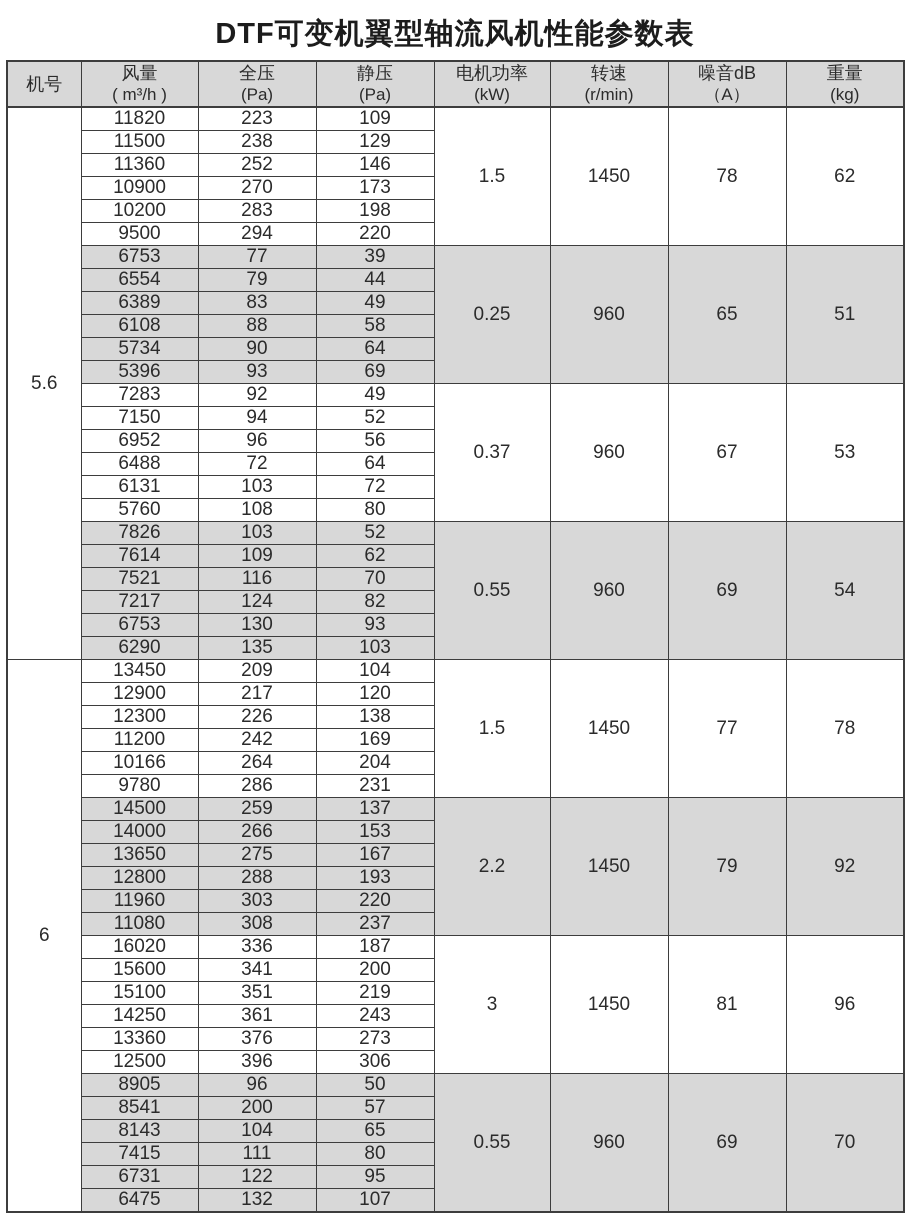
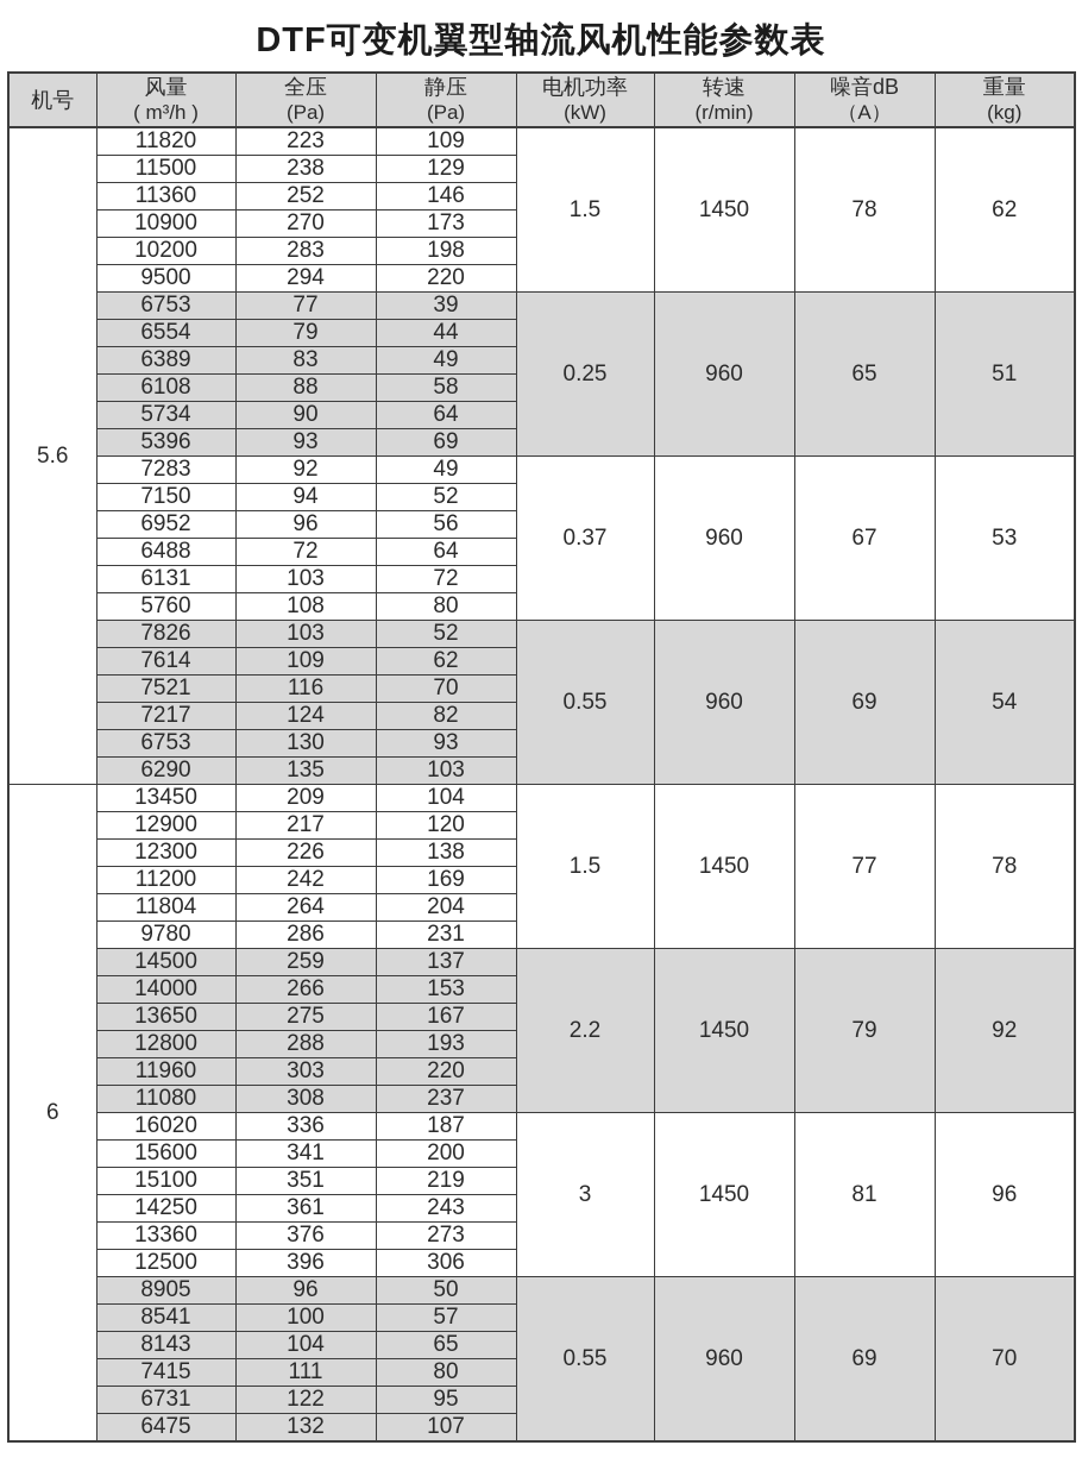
  DTF可变机翼型轴流风机性能参数表
  机号	风量 ( m³/h )	全压 (Pa)	静压 (Pa)	电机功率 (kW)	转速 (r/min)	噪音dB （A）	重量 (kg)
  5.6	11820	223	109	1.5	1450	78	62
  11500	238	129
  11360	252	146
  10900	270	173
  10200	283	198
  9500	294	220
  6753	77	39	0.25	960	65	51
  6554	79	44
  6389	83	49
  6108	88	58
  5734	90	64
  5396	93	69
  7283	92	49	0.37	960	67	53
  7150	94	52
  6952	96	56
  6488	72	64
  6131	103	72
  5760	108	80
  7826	103	52	0.55	960	69	54
  7614	109	62
  7521	116	70
  7217	124	82
  6753	130	93
  6290	135	103
  6	13450	209	104	1.5	1450	77	78
  12900	217	120
  12300	226	138
  11200	242	169
- 10166	264	204
+ 11804	264	204
  9780	286	231
  14500	259	137	2.2	1450	79	92
  14000	266	153
  13650	275	167
  12800	288	193
  11960	303	220
  11080	308	237
  16020	336	187	3	1450	81	96
  15600	341	200
  15100	351	219
  14250	361	243
  13360	376	273
  12500	396	306
  8905	96	50	0.55	960	69	70
- 8541	200	57
+ 8541	100	57
  8143	104	65
  7415	111	80
  6731	122	95
  6475	132	107
